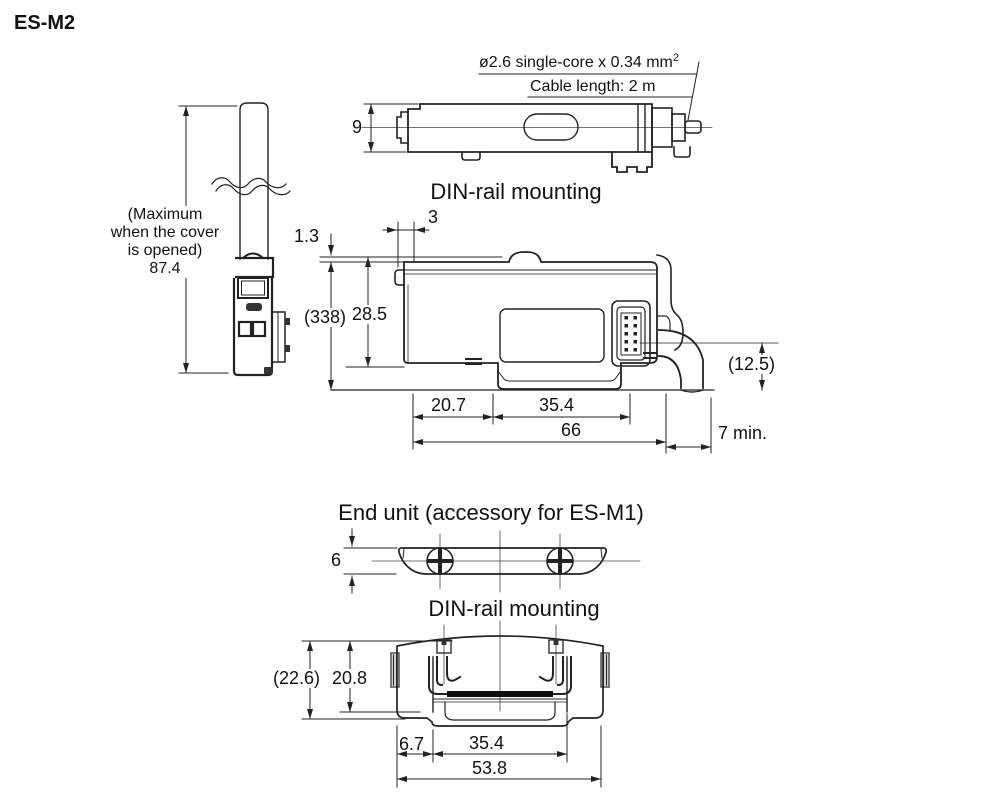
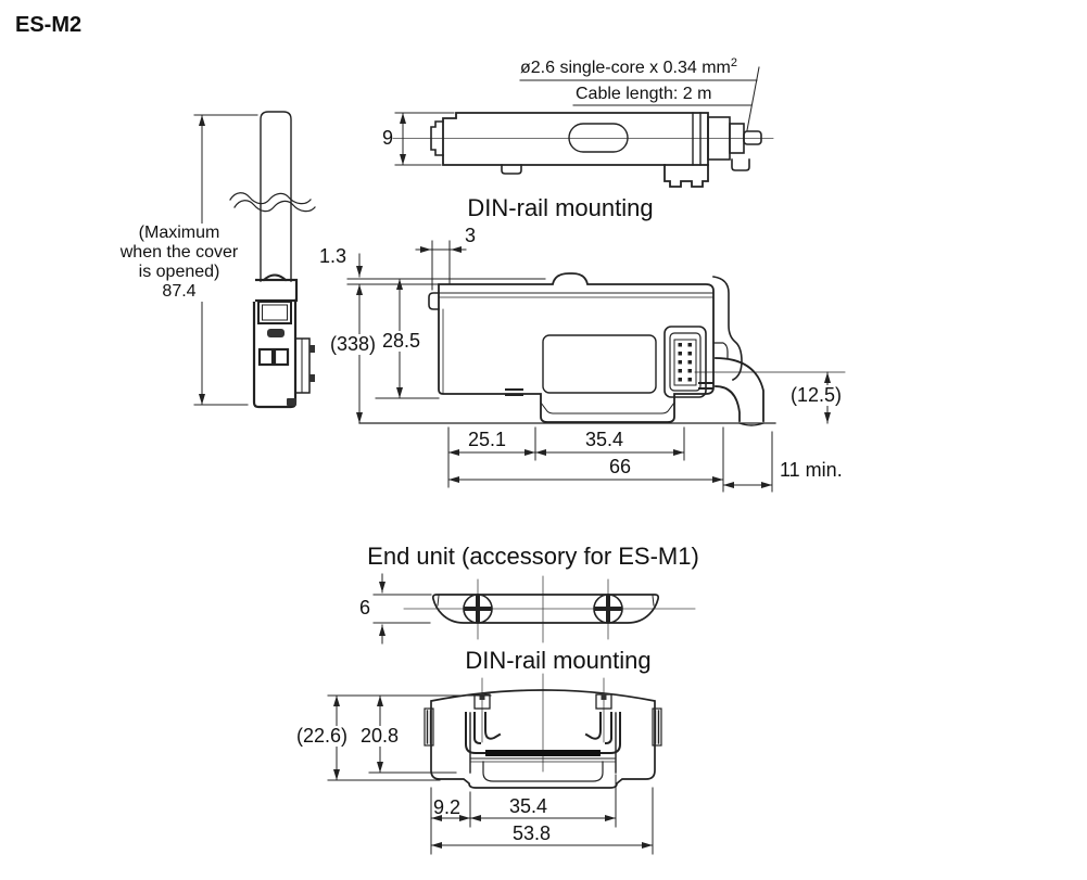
  ES-M2
  (Maximum
  when the cover
  is opened)
  87.4
  ø2.6 single-core x 0.34 mm2
  Cable length: 2 m
  9
  DIN-rail mounting
  3
  1.3
  (338)
  28.5
  (12.5)
- 20.7
+ 25.1
  35.4
  66
- 7 min.
+ 11 min.
  End unit (accessory for ES-M1)
  6
  DIN-rail mounting
  (22.6)
  20.8
- 6.7
+ 9.2
  35.4
  53.8
